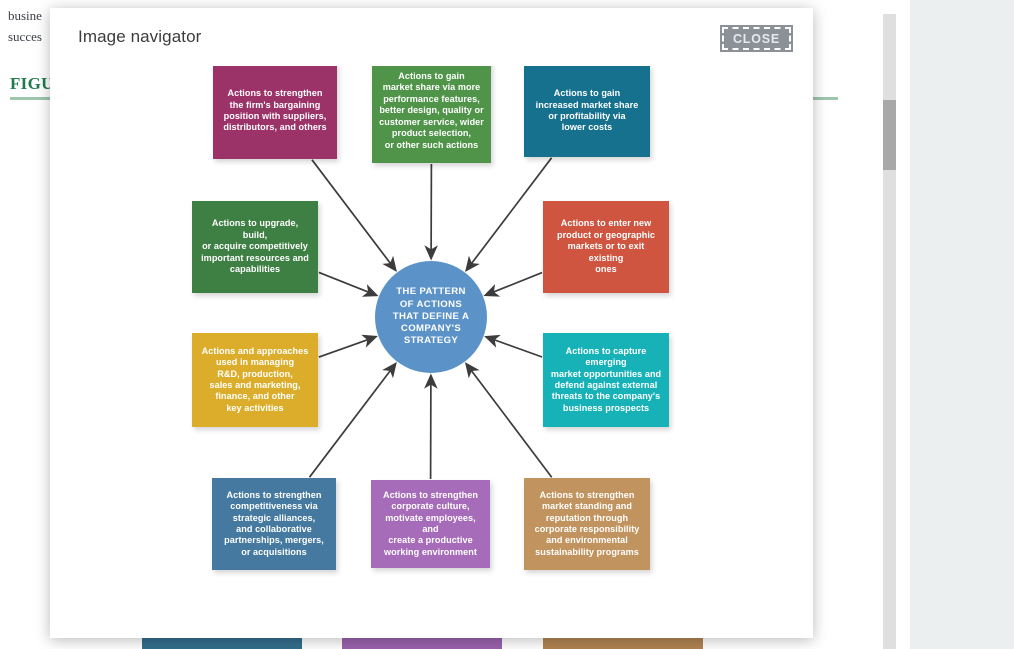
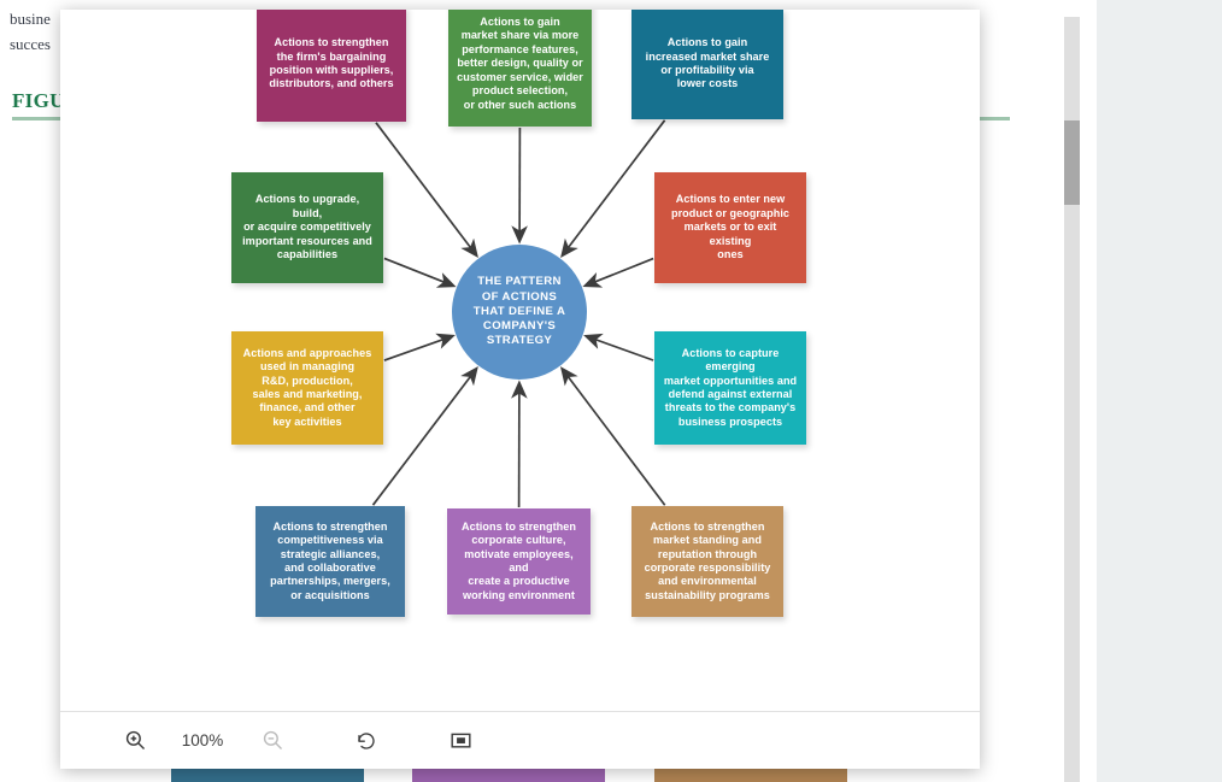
  busine
  succes
  FIGU
- Image navigator
- CLOSE
  Actions to strengthen
  the firm's bargaining
  position with suppliers,
  distributors, and others
  Actions to gain
  market share via more
  performance features,
  better design, quality or
  customer service, wider
  product selection,
  or other such actions
  Actions to gain
  increased market share
  or profitability via
  lower costs
  Actions to upgrade, build,
  or acquire competitively
  important resources and
  capabilities
  Actions to enter new
  product or geographic
  markets or to exit existing
  ones
  Actions and approaches
  used in managing
  R&D, production,
  sales and marketing,
  finance, and other
  key activities
  Actions to capture emerging
  market opportunities and
  defend against external
  threats to the company's
  business prospects
  Actions to strengthen
  competitiveness via
  strategic alliances,
  and collaborative
  partnerships, mergers,
  or acquisitions
  Actions to strengthen
  corporate culture,
  motivate employees, and
  create a productive
  working environment
  Actions to strengthen
  market standing and
  reputation through
  corporate responsibility
  and environmental
  sustainability programs
  THE PATTERN
  OF ACTIONS
  THAT DEFINE A
  COMPANY'S
  STRATEGY
+ 100%
